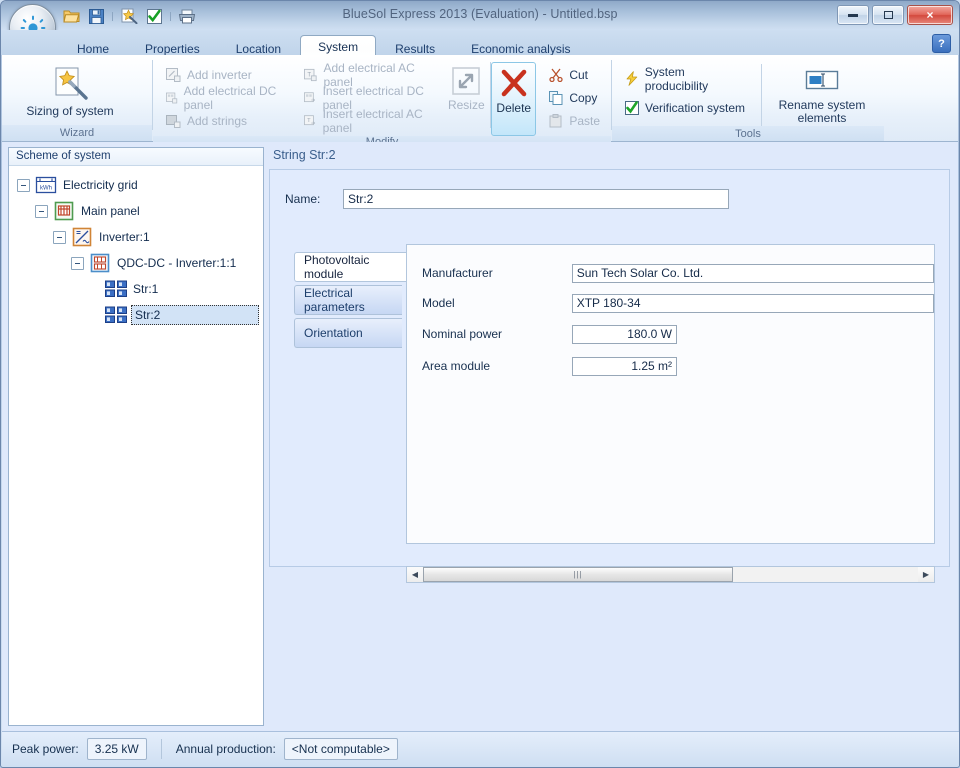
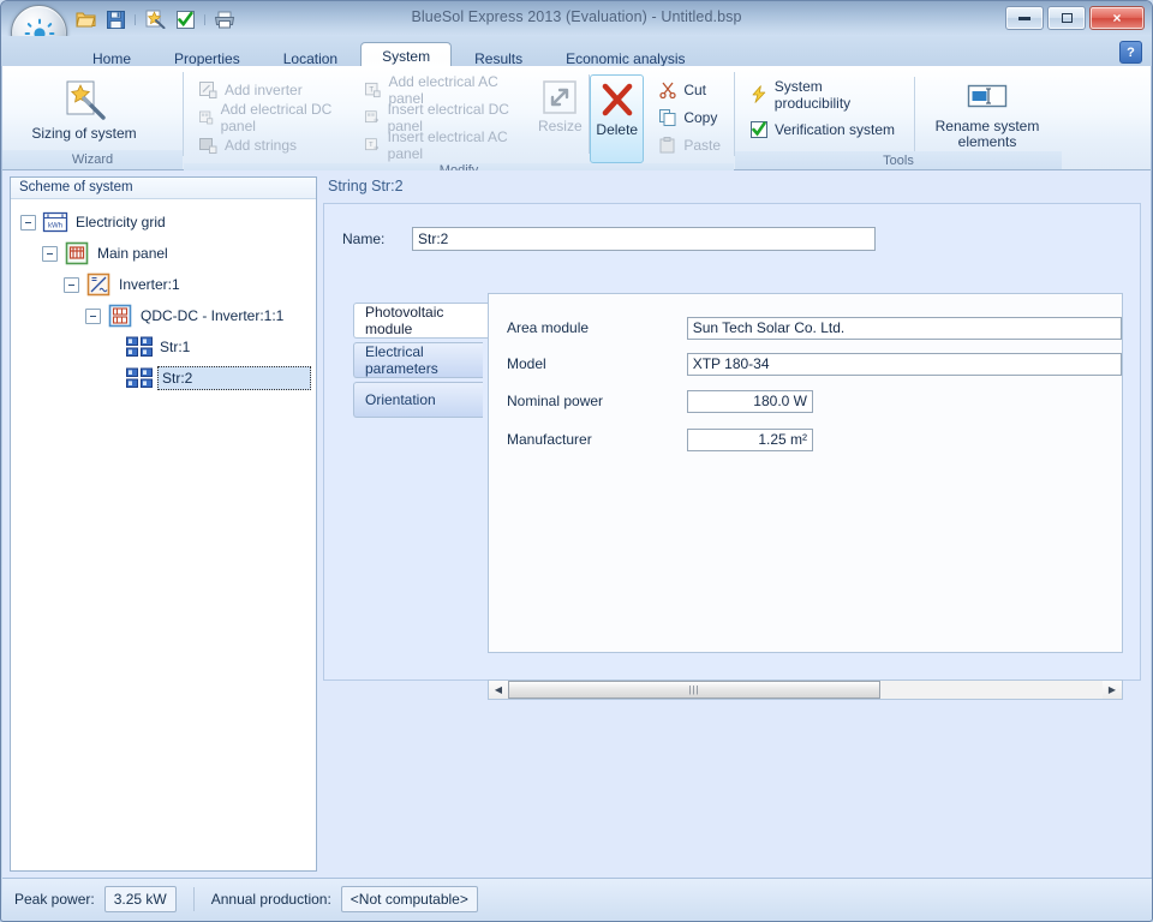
  BlueSol Express 2013 (Evaluation) - Untitled.bsp
  ×
  Home
  Properties
  Location
  System
  Results
  Economic analysis
  ?
  Sizing of system
  Wizard
  Add inverter
  Add electrical DC panel
  Add strings
  Add electrical AC panel
  Insert electrical DC panel
  Insert electrical AC panel
  Resize
  Delete
  Cut
  Copy
  Paste
  System producibility
  Verification system
  Rename system
  elements
  Tools
  Scheme of system
  Electricity grid
  Main panel
  Inverter:1
  QDC-DC - Inverter:1:1
  Str:1
  Str:2
  String Str:2
  Name:
  Str:2
  Photovoltaic module
  Electrical parameters
  Orientation
- Manufacturer
+ Area module
  Sun Tech Solar Co. Ltd.
  Model
  XTP 180-34
  Nominal power
  180.0 W
- Area module
+ Manufacturer
  1.25 m²
  ◀
  |||
  ▶
  Peak power:
  3.25 kW
  Annual production:
  <Not computable>
